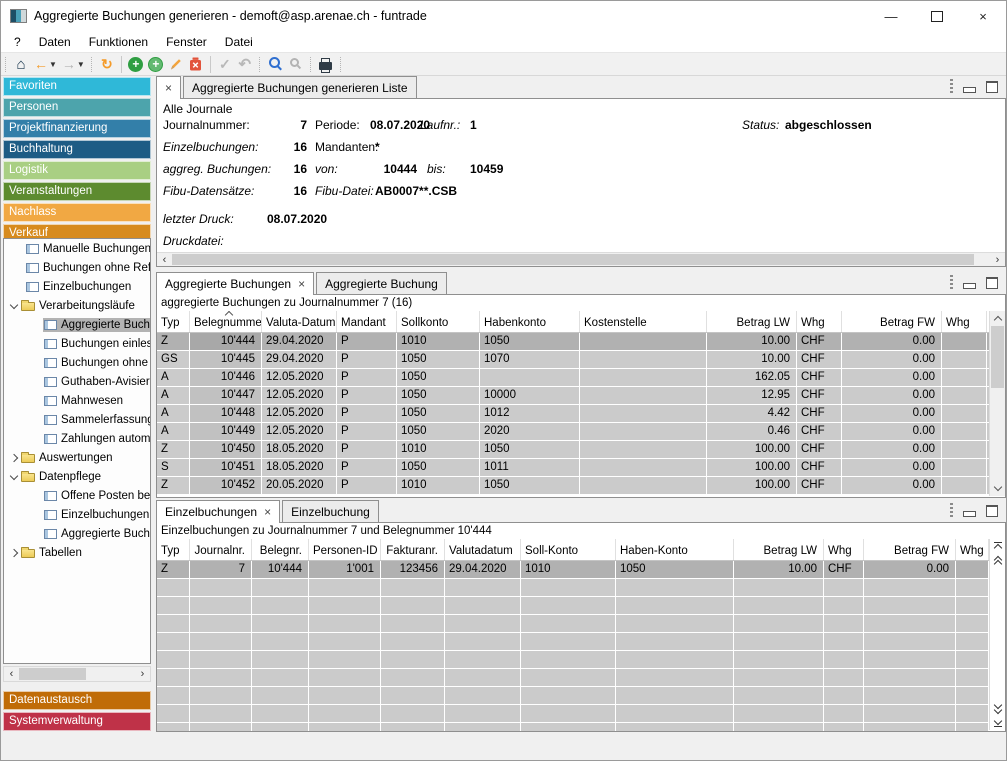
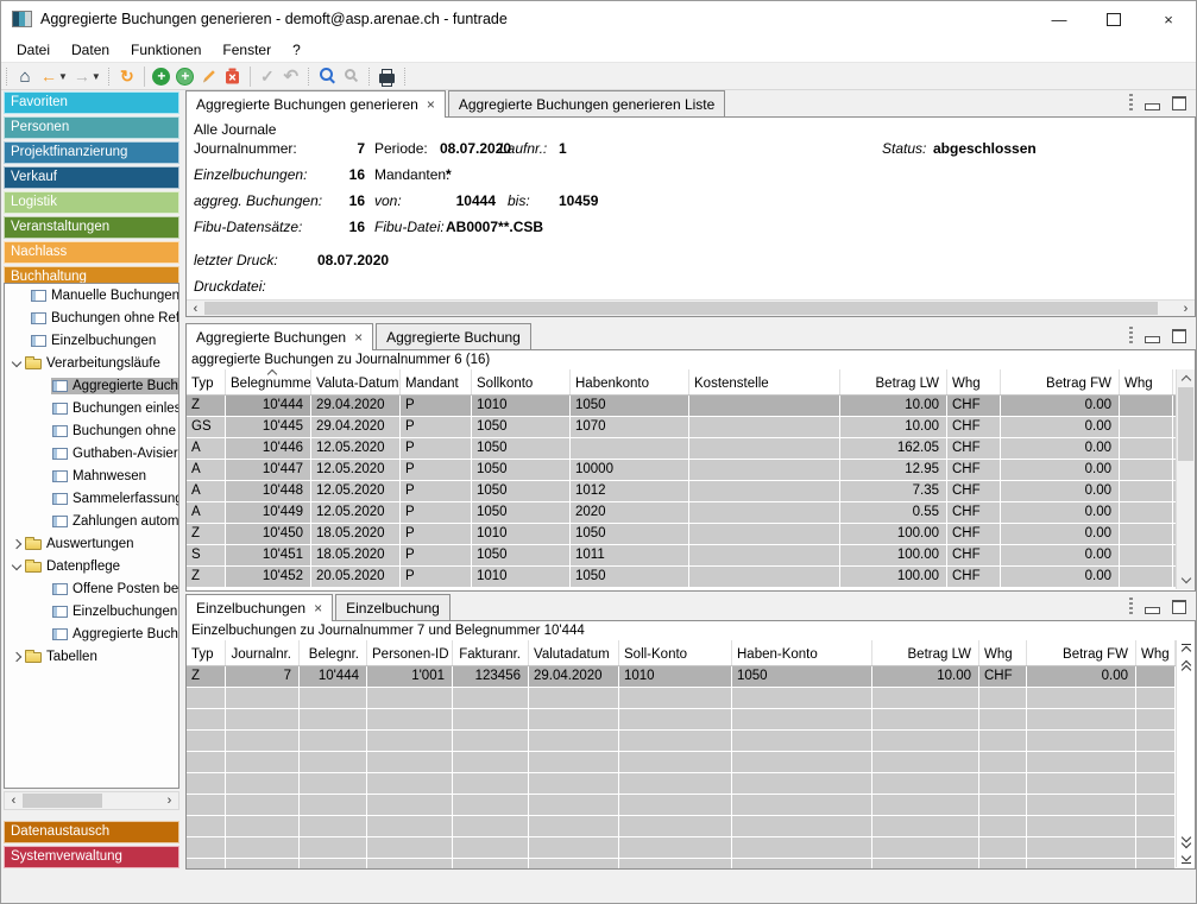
  Aggregierte Buchungen generieren - demoft@asp.arenae.ch - funtrade
  —
  ×
- ?
+ Datei
  Daten
  Funktionen
  Fenster
- Datei
+ ?
  ⌂
  ←
  ▼
  →
  ▼
  ↻
  +
  +
  ✓
  ↶
  Favoriten
  Personen
  Projektfinanzierung
- Buchhaltung
+ Verkauf
  Logistik
  Veranstaltungen
  Nachlass
- Verkauf
+ Buchhaltung
  Manuelle Buchungen
  Buchungen ohne Ref
  Einzelbuchungen
  Verarbeitungsläufe
  Aggregierte Buch
  Buchungen einles
  Buchungen ohne
  Guthaben-Avisier
  Mahnwesen
  Sammelerfassun
  Zahlungen autom
  Auswertungen
  Datenpflege
  Aggregierte Buch
  Tabellen
  ‹
  ›
  Datenaustausch
  Systemverwaltung
+ Aggregierte Buchungen generieren
  ×
  Aggregierte Buchungen generieren Liste
  Alle Journale
  Journalnummer:
  7
  Periode:
  08.07.2020
  Laufnr.:
  1
  Status:
  abgeschlossen
  Einzelbuchungen:
  16
  Mandanten:
  *
  aggreg. Buchungen:
  16
  von:
  10444
  bis:
  10459
  Fibu-Datensätze:
  16
  Fibu-Datei:
  AB0007**.CSB
  letzter Druck:
  08.07.2020
  Druckdatei:
  ‹
  ›
  Aggregierte Buchungen
  ×
  Aggregierte Buchung
- aggregierte Buchungen zu Journalnummer 7 (16)
+ aggregierte Buchungen zu Journalnummer 6 (16)
  Typ
  Belegnumme
  Valuta-Datum
  Mandant
  Sollkonto
  Habenkonto
  Kostenstelle
  Betrag LW
  Whg
  Betrag FW
  Whg
  Z
  10'444
  29.04.2020
  P
  1010
  1050
  10.00
  CHF
  0.00
  GS
  10'445
  29.04.2020
  P
  1050
  1070
  10.00
  CHF
  0.00
  A
  10'446
  12.05.2020
  P
  1050
  162.05
  CHF
  0.00
  A
  10'447
  12.05.2020
  P
  1050
  10000
  12.95
  CHF
  0.00
  A
  10'448
  12.05.2020
  P
  1050
  1012
- 4.42
+ 7.35
  CHF
  0.00
  A
  10'449
  12.05.2020
  P
  1050
  2020
- 0.46
+ 0.55
  CHF
  0.00
  Z
  10'450
  18.05.2020
  P
  1010
  1050
  100.00
  CHF
  0.00
  S
  10'451
  18.05.2020
  P
  1050
  1011
  100.00
  CHF
  0.00
  Z
  10'452
  20.05.2020
  P
  1010
  1050
  100.00
  CHF
  0.00
  Einzelbuchungen
  ×
  Einzelbuchung
  Einzelbuchungen zu Journalnummer 7 und Belegnummer 10'444
  Typ
  Journalnr.
  Belegnr.
  Personen-ID
  Fakturanr.
  Valutadatum
  Soll-Konto
  Haben-Konto
  Betrag LW
  Whg
  Betrag FW
  Whg
  Z
  7
  10'444
  1'001
  123456
  29.04.2020
  1010
  1050
  10.00
  CHF
  0.00
